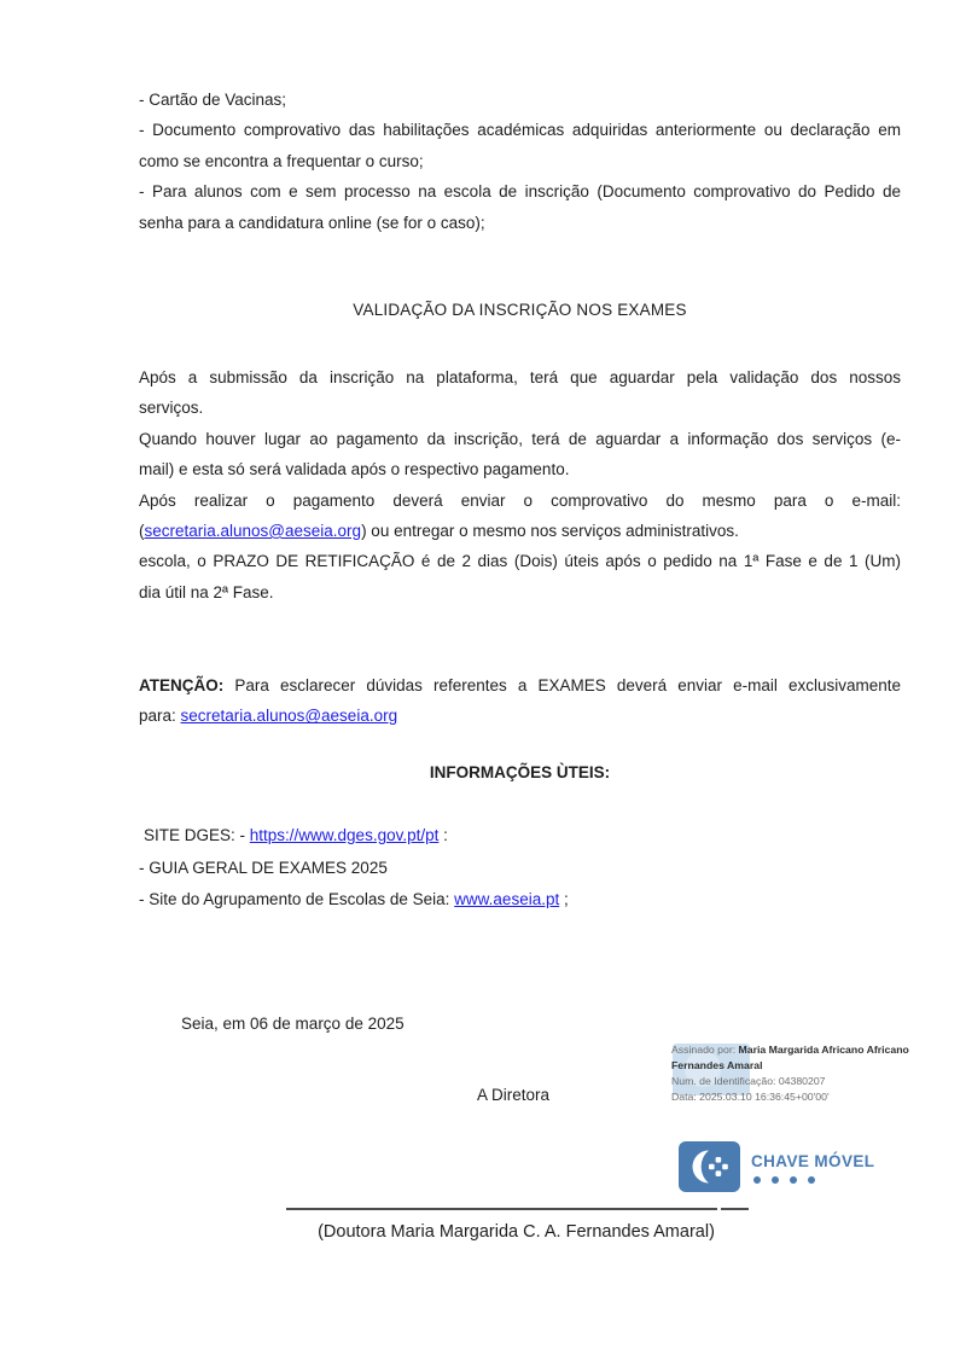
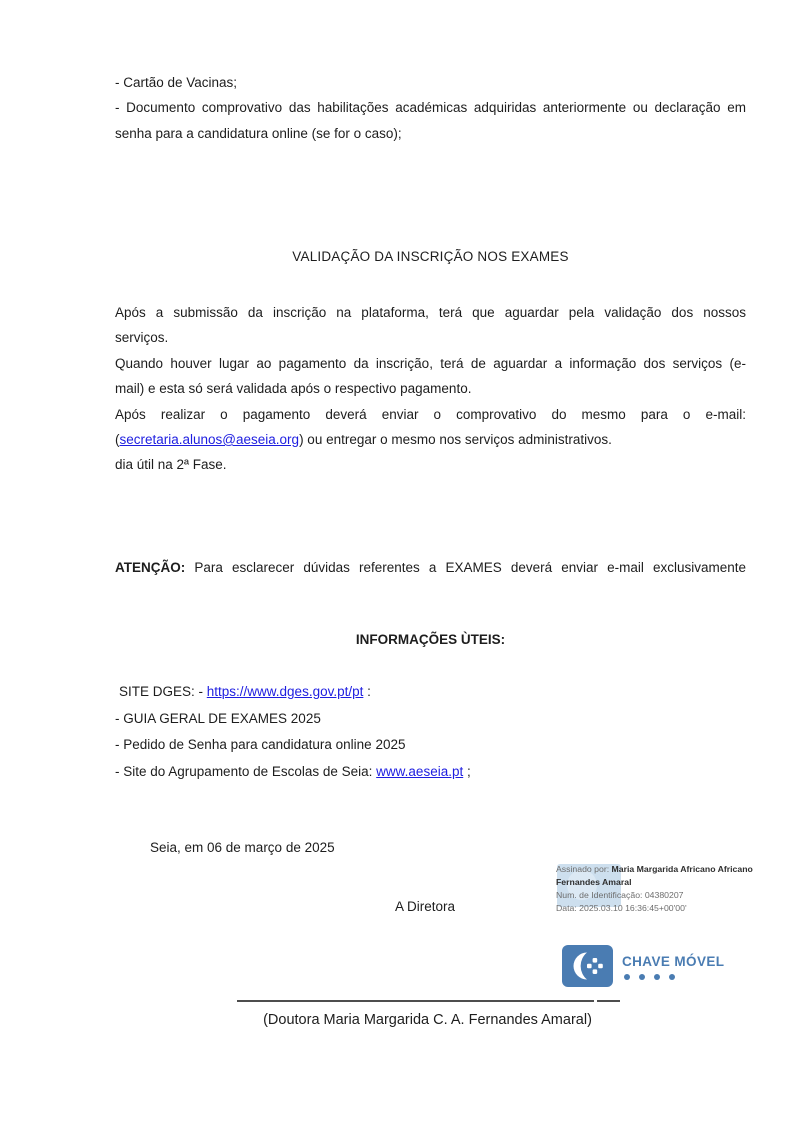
  - Cartão de Vacinas;
  - Documento comprovativo das habilitações académicas adquiridas anteriormente ou declaração em
- como se encontra a frequentar o curso;
- - Para alunos com e sem processo na escola de inscrição (Documento comprovativo do Pedido de
  senha para a candidatura online (se for o caso);
  VALIDAÇÃO DA INSCRIÇÃO NOS EXAMES
  Após a submissão da inscrição na plataforma, terá que aguardar pela validação dos nossos
  serviços.
  Quando houver lugar ao pagamento da inscrição, terá de aguardar a informação dos serviços (e-
  mail) e esta só será validada após o respectivo pagamento.
  Após realizar o pagamento deverá enviar o comprovativo do mesmo para o e-mail:
  (secretaria.alunos@aeseia.org) ou entregar o mesmo nos serviços administrativos.
- escola, o PRAZO DE RETIFICAÇÃO é de 2 dias (Dois) úteis após o pedido na 1ª Fase e de 1 (Um)
  dia útil na 2ª Fase.
  ATENÇÃO: Para esclarecer dúvidas referentes a EXAMES deverá enviar e-mail exclusivamente
- para: secretaria.alunos@aeseia.org
  INFORMAÇÕES ÙTEIS:
  SITE DGES: - https://www.dges.gov.pt/pt :
  - GUIA GERAL DE EXAMES 2025
+ - Pedido de Senha para candidatura online 2025
  - Site do Agrupamento de Escolas de Seia: www.aeseia.pt ;
  Seia, em 06 de março de 2025
  A Diretora
  Assinado por: Maria Margarida Africano Africano Fernandes Amaral
  Num. de Identificação: 04380207
  Data: 2025.03.10 16:36:45+00'00'
  CHAVE MÓVEL
  (Doutora Maria Margarida C. A. Fernandes Amaral)
